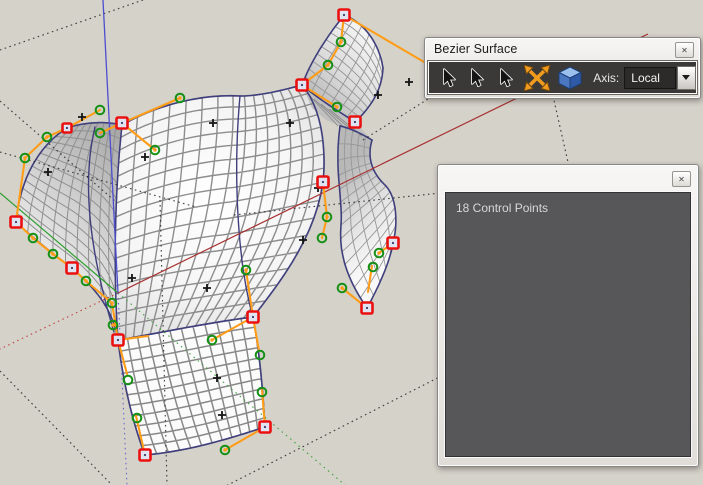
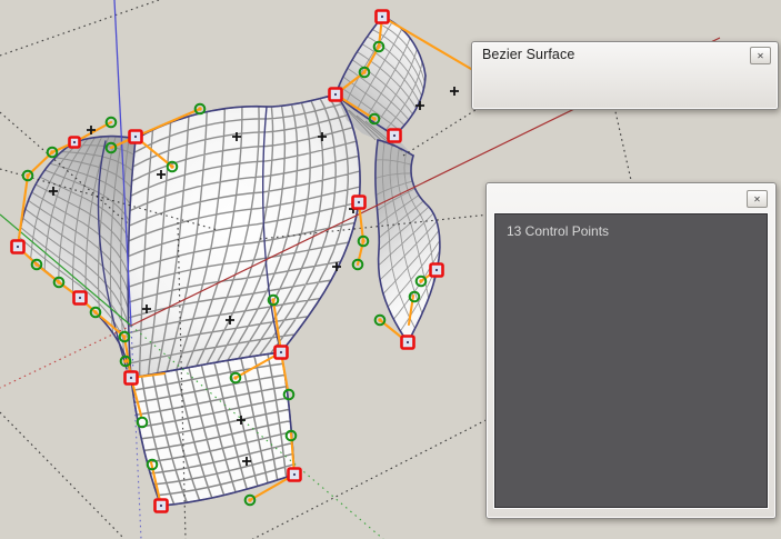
  Bezier Surface
  ✕
- Axis:
- Local
  ✕
- 18 Control Points
+ 13 Control Points
